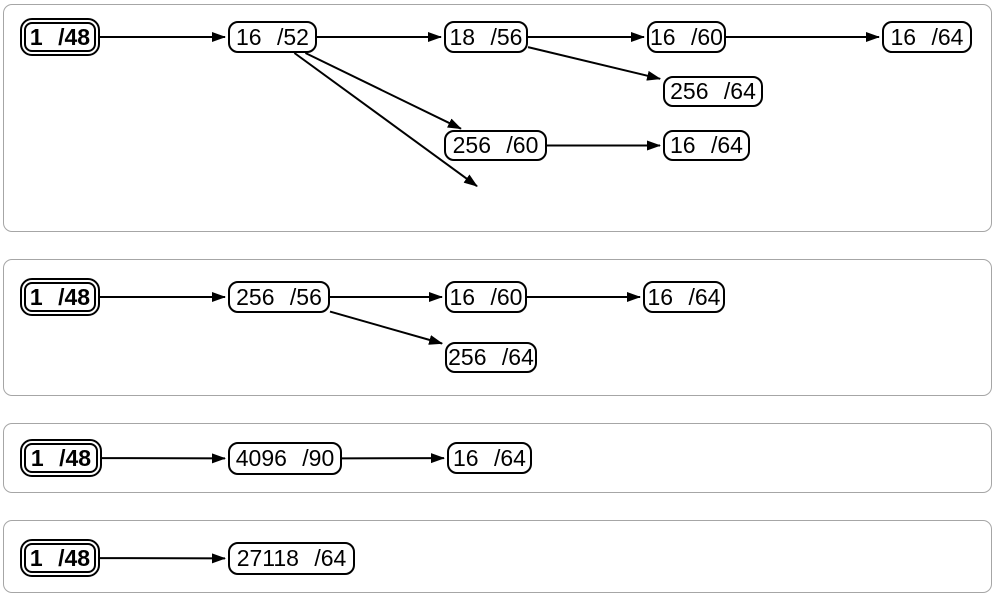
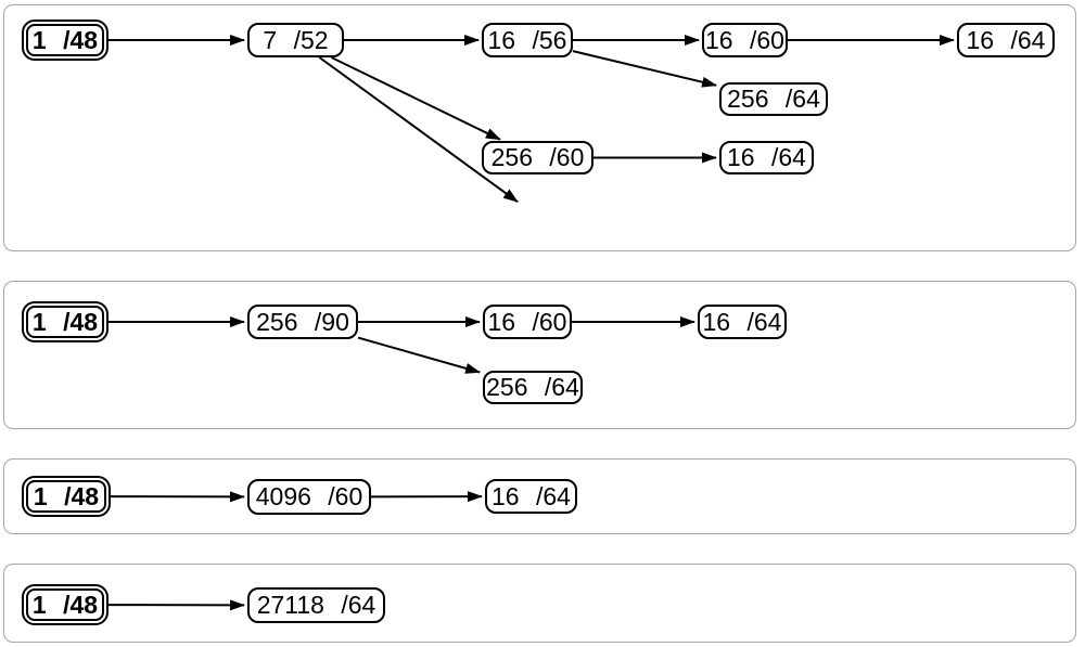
  1 /48
- 16 /52
+ 7 /52
- 18 /56
+ 16 /56
  16 /60
  16 /64
  256 /64
  256 /60
  16 /64
  1 /48
- 256 /56
+ 256 /90
  16 /60
  16 /64
  256 /64
  1 /48
- 4096 /90
+ 4096 /60
  16 /64
  1 /48
  27118 /64
